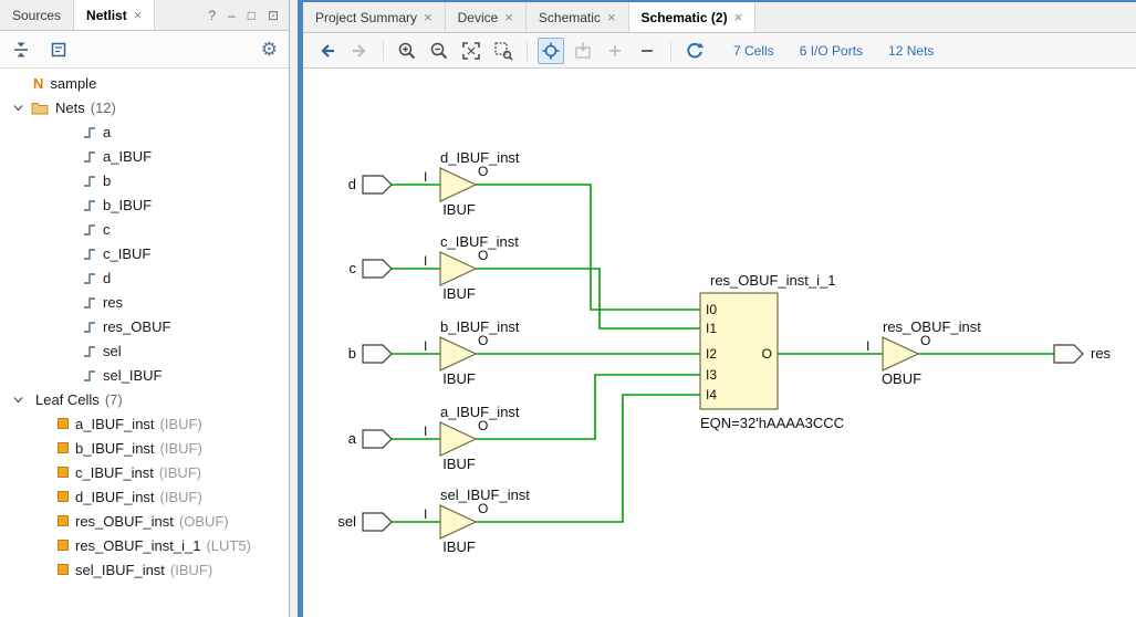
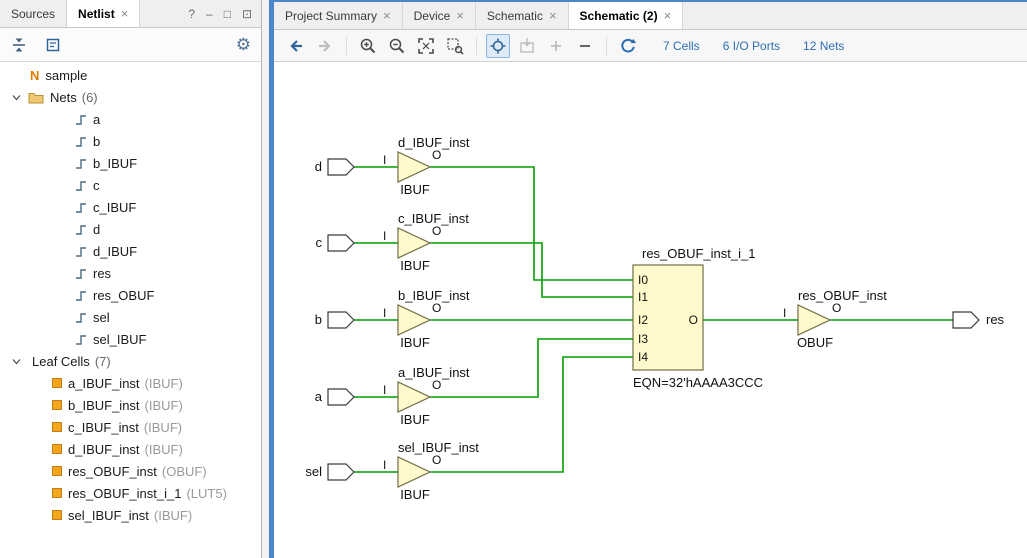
  Sources
  Netlist
  ×
  ?
  –
  □
  ⊡
  ⚙
  N
  sample
  Nets
- (12)
+ (6)
  a
- a_IBUF
  b
  b_IBUF
  c
  c_IBUF
  d
+ d_IBUF
  res
  res_OBUF
  sel
  sel_IBUF
  Leaf Cells
  (7)
  a_IBUF_inst
  (IBUF)
  b_IBUF_inst
  (IBUF)
  c_IBUF_inst
  (IBUF)
  d_IBUF_inst
  (IBUF)
  res_OBUF_inst
  (OBUF)
  res_OBUF_inst_i_1
  (LUT5)
  sel_IBUF_inst
  (IBUF)
  Project Summary
  ×
  Device
  ×
  Schematic
  ×
  Schematic (2)
  ×
  7 Cells
  6 I/O Ports
  12 Nets
  d
  I
  O
  d_IBUF_inst
  IBUF
  c
  I
  O
  c_IBUF_inst
  IBUF
  b
  I
  O
  b_IBUF_inst
  IBUF
  a
  I
  O
  a_IBUF_inst
  IBUF
  sel
  I
  O
  sel_IBUF_inst
  IBUF
  res_OBUF_inst_i_1
  I0
  I1
  I2
  I3
  I4
  O
  EQN=32'hAAAA3CCC
  I
  res_OBUF_inst
  O
  OBUF
  res
